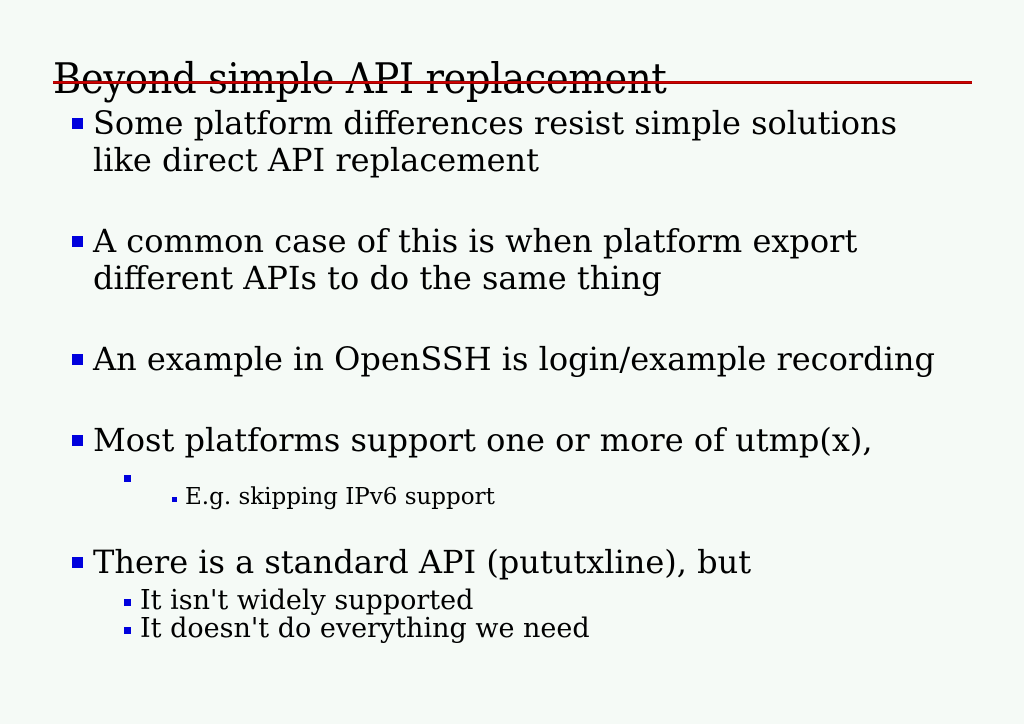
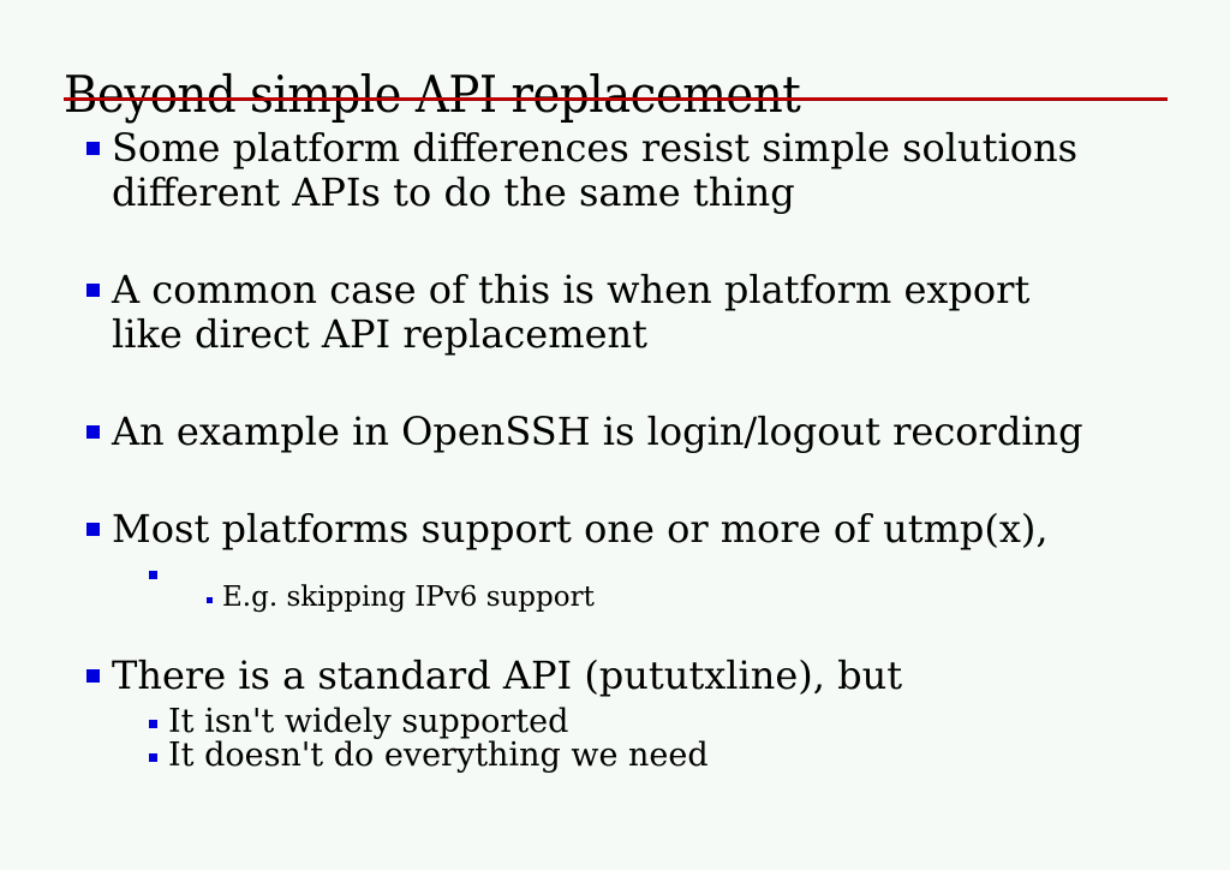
  Beyond simple API replacement
  Some platform differences resist simple solutions
- like direct API replacement
+ different APIs to do the same thing
  A common case of this is when platform export
- different APIs to do the same thing
+ like direct API replacement
- An example in OpenSSH is login/example recording
+ An example in OpenSSH is login/logout recording
  Most platforms support one or more of utmp(x),
  E.g. skipping IPv6 support
  There is a standard API (pututxline), but
  It isn't widely supported
  It doesn't do everything we need
